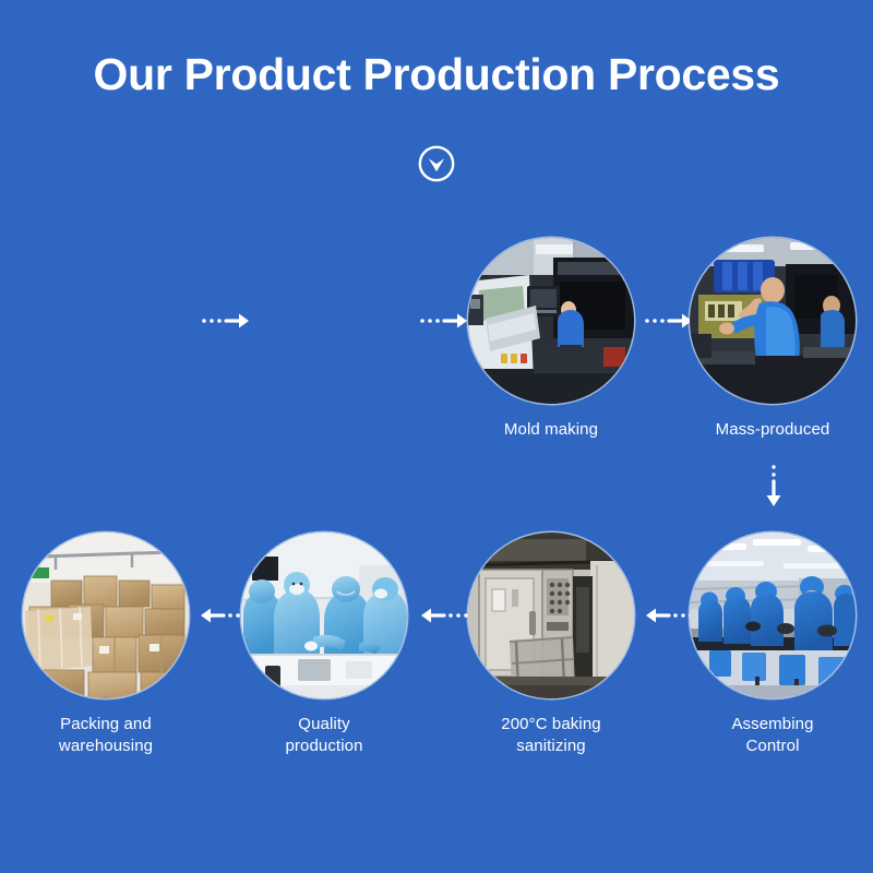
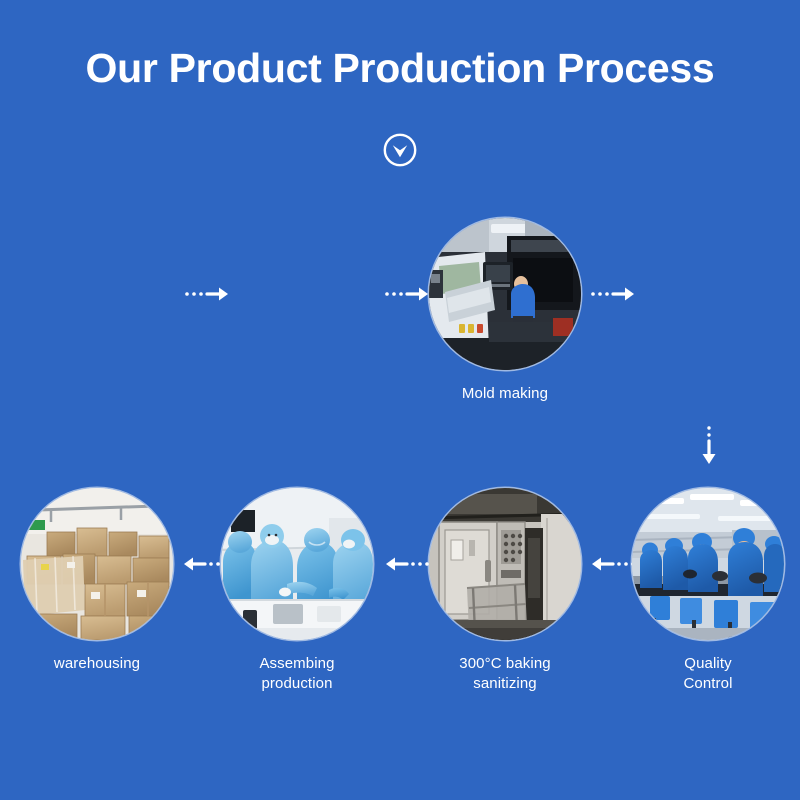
  Our Product Production Process
  Mold making
- Mass-produced
- Packing and
  warehousing
- Quality
+ Assembing
  production
- 200°C baking
+ 300°C baking
  sanitizing
- Assembing
+ Quality
  Control
